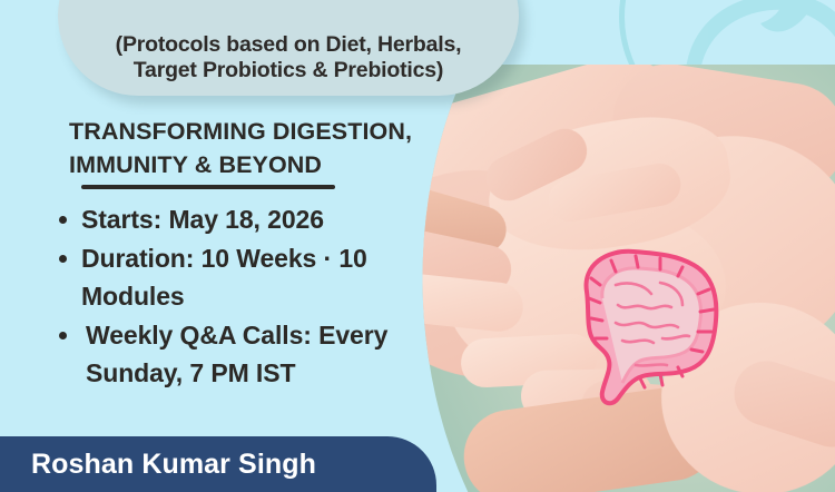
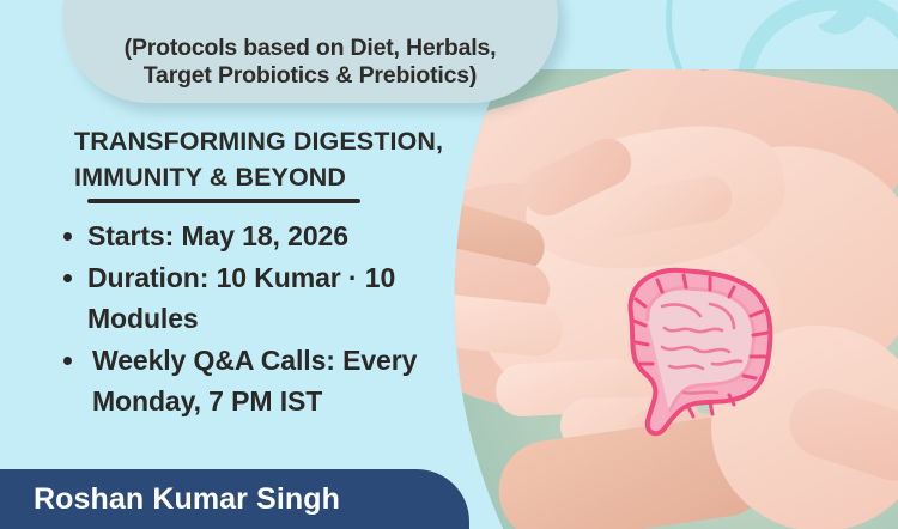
  (Protocols based on Diet, Herbals,
  Target Probiotics & Prebiotics)
  TRANSFORMING DIGESTION,
  IMMUNITY & BEYOND
  Starts: May 18, 2026
- Duration: 10 Weeks · 10 Modules
+ Duration: 10 Kumar · 10 Modules
- Weekly Q&A Calls: Every Sunday, 7 PM IST
+ Weekly Q&A Calls: Every Monday, 7 PM IST
  Roshan Kumar Singh
